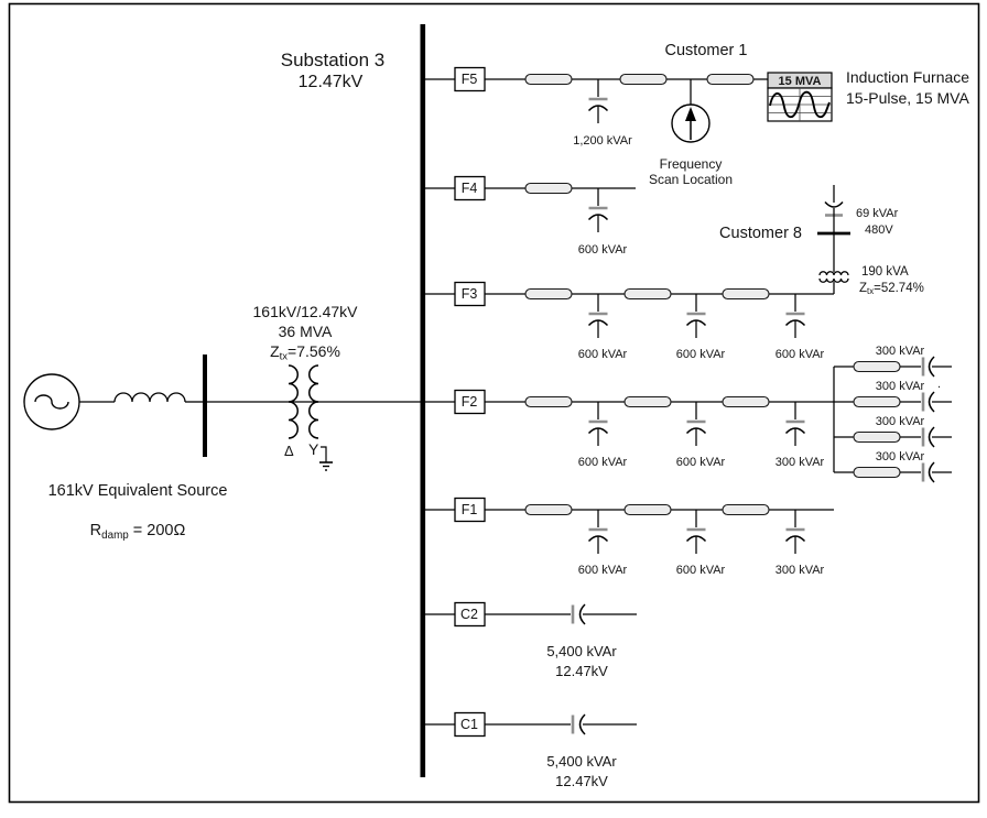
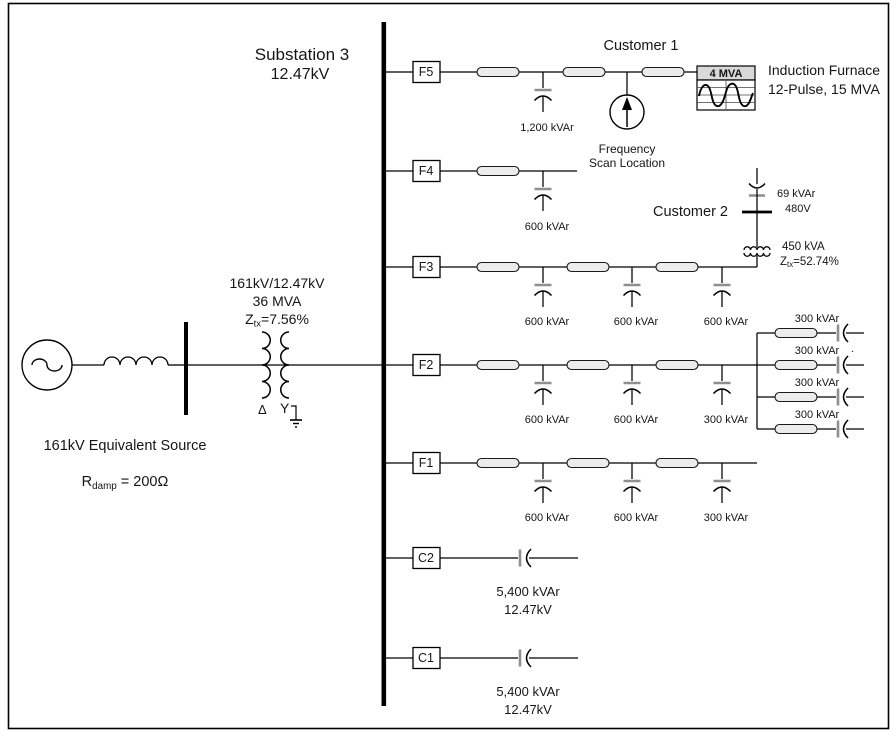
  Substation 3
  12.47kV
  Customer 1
  Induction Furnace
- 15-Pulse, 15 MVA
+ 12-Pulse, 15 MVA
- 15 MVA
+ 4 MVA
  Frequency
  Scan Location
  1,200 kVAr
  600 kVAr
  600 kVAr
  600 kVAr
  600 kVAr
  600 kVAr
  600 kVAr
  300 kVAr
  600 kVAr
  600 kVAr
  300 kVAr
  300 kVAr
  300 kVAr
  300 kVAr
  300 kVAr
  .
- Customer 8
+ Customer 2
  69 kVAr
  480V
- 190 kVA
+ 450 kVA
  Ztx=52.74%
  161kV/12.47kV
  36 MVA
  Ztx=7.56%
  Δ
  Y
  161kV Equivalent Source
  Rdamp = 200Ω
  F5
  F4
  F3
  F2
  F1
  C2
  C1
  5,400 kVAr
  12.47kV
  5,400 kVAr
  12.47kV
